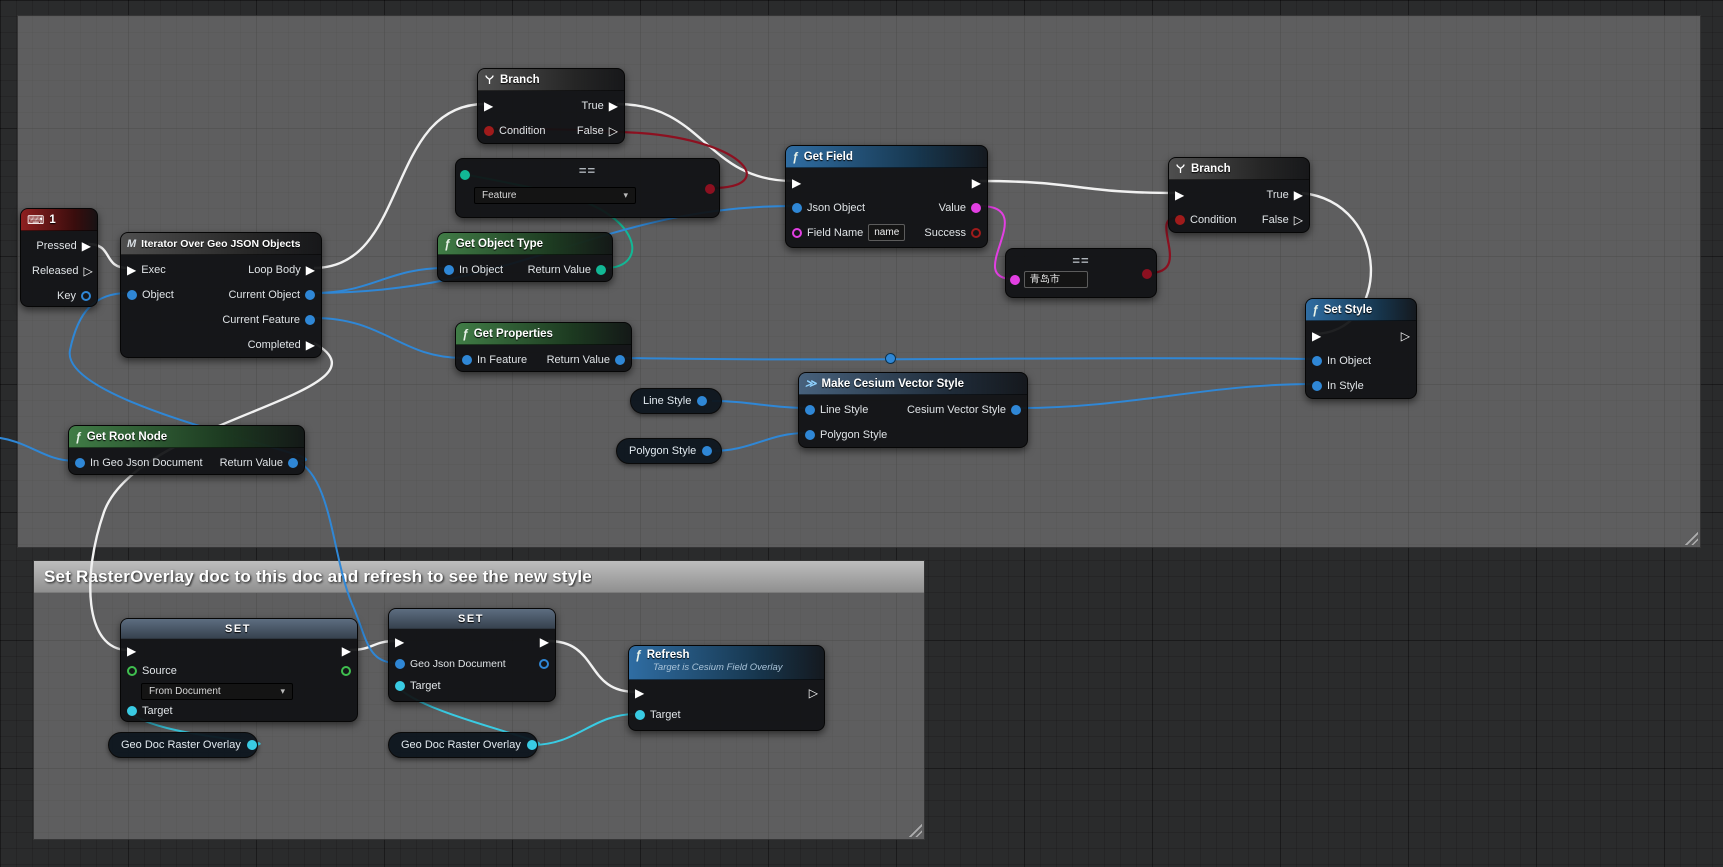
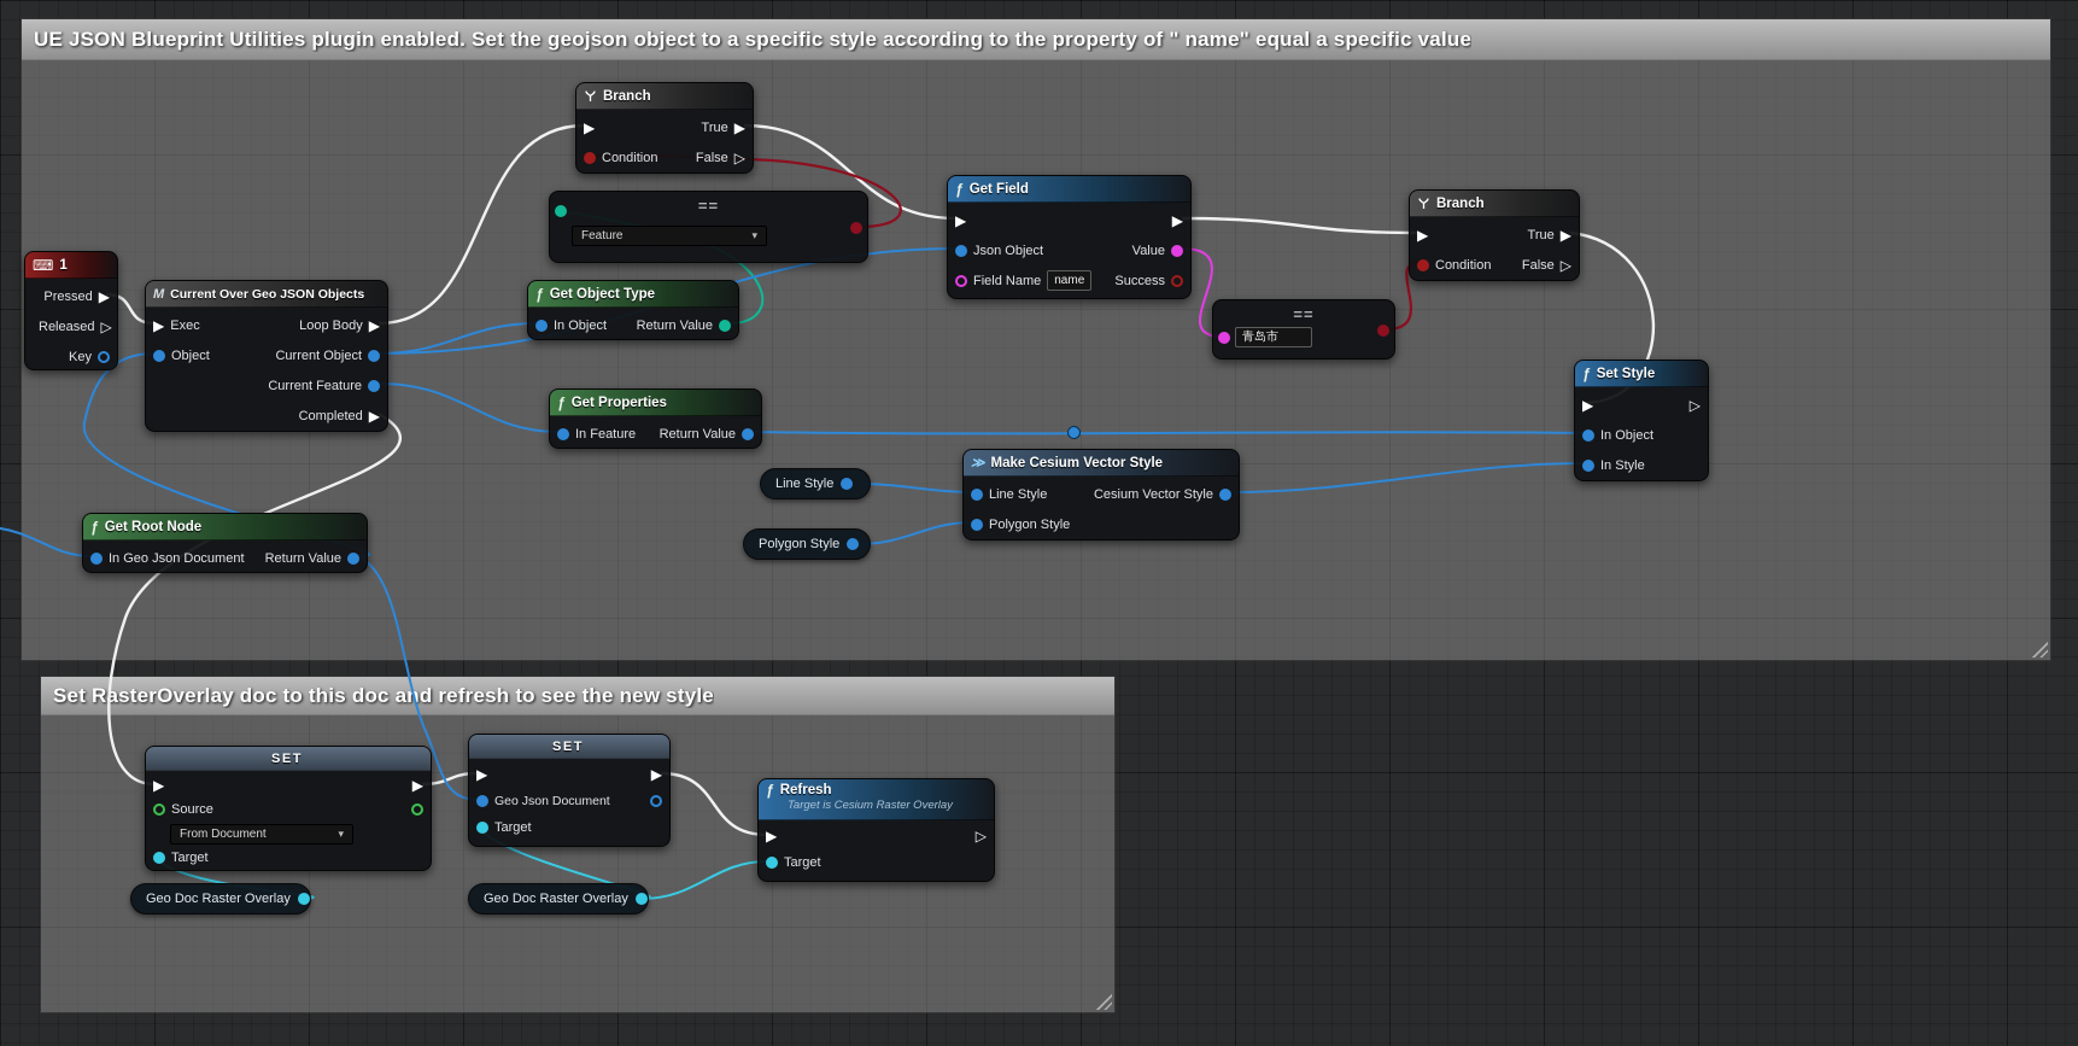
+ UE JSON Blueprint Utilities plugin enabled. Set the geojson object to a specific style according to the property of " name" equal a specific value
  Set RasterOverlay doc to this doc ad refresh to see the new style
  ⌨
  1
  Pressed
  ▶
  Released
  ▷
  Key
  M
- Iterator Over Geo JSON Objects
+ Current Over Geo JSON Objects
  ▶
  Exec
  Loop Body
  ▶
  Object
  Current Object
  Current Feature
  Completed
  ▶
  Branch
  ▶
  True
  ▶
  Condition
  False
  ▷
  ==
  Feature
  ▾
  ƒ
  Get Field
  ▶
  ▶
  Json Object
  Value
  Field Name
  name
  Success
  ==
  青岛市
  Branch
  ▶
  True
  ▶
  Condition
  False
  ▷
  ƒ
  Get Object Type
  In Object
  Return Value
  ƒ
  Get Properties
  In Feature
  Return Value
  ƒ
  Get Root Node
  In Geo Json Document
  Return Value
  ƒ
  Set Style
  ▶
  ▷
  In Object
  In Style
  ≫
  Make Cesium Vector Style
  Line Style
  Cesium Vector Style
  Polygon Style
  Line Style
  Polygon Style
  SET
  ▶
  ▶
  Source
  From Document
  ▾
  Target
  SET
  ▶
  ▶
  Geo Json Document
  Target
  ƒ
  Refresh
- Target is Cesium Field Overlay
+ Target is Cesium Raster Overlay
  ▶
  ▷
  Target
  Geo Doc Raster Overlay
  Geo Doc Raster Overlay
